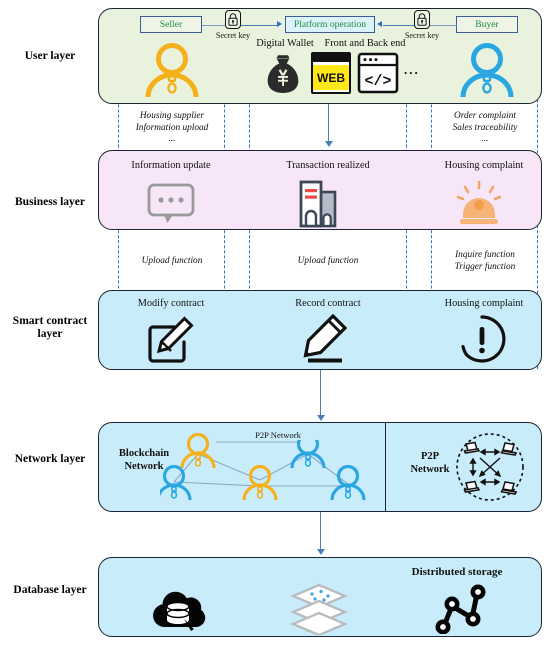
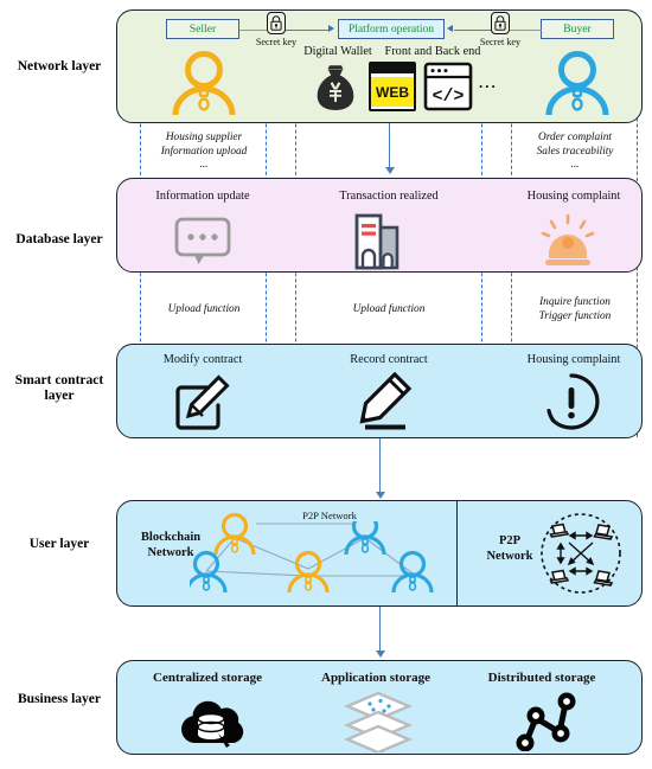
- User layer
+ Network layer
- Business layer
+ Database layer
  Smart contract
  layer
- Network layer
+ User layer
- Database layer
+ Business layer
  Seller
  Buyer
  Platform operation
  Secret key
  Secret key
  Digital Wallet
  Front and Back end
  WEB
  </>
  ...
  Housing supplier
  Information upload
  ...
  Order complaint
  Sales traceability
  ...
  Information update
  Transaction realized
  Housing complaint
  Upload function
  Upload function
  Inquire function
  Trigger function
  Modify contract
  Record contract
  Housing complaint
  Blockchain
  Network
  P2P
  Network
  P2P Network
+ Centralized storage
+ Application storage
  Distributed storage
